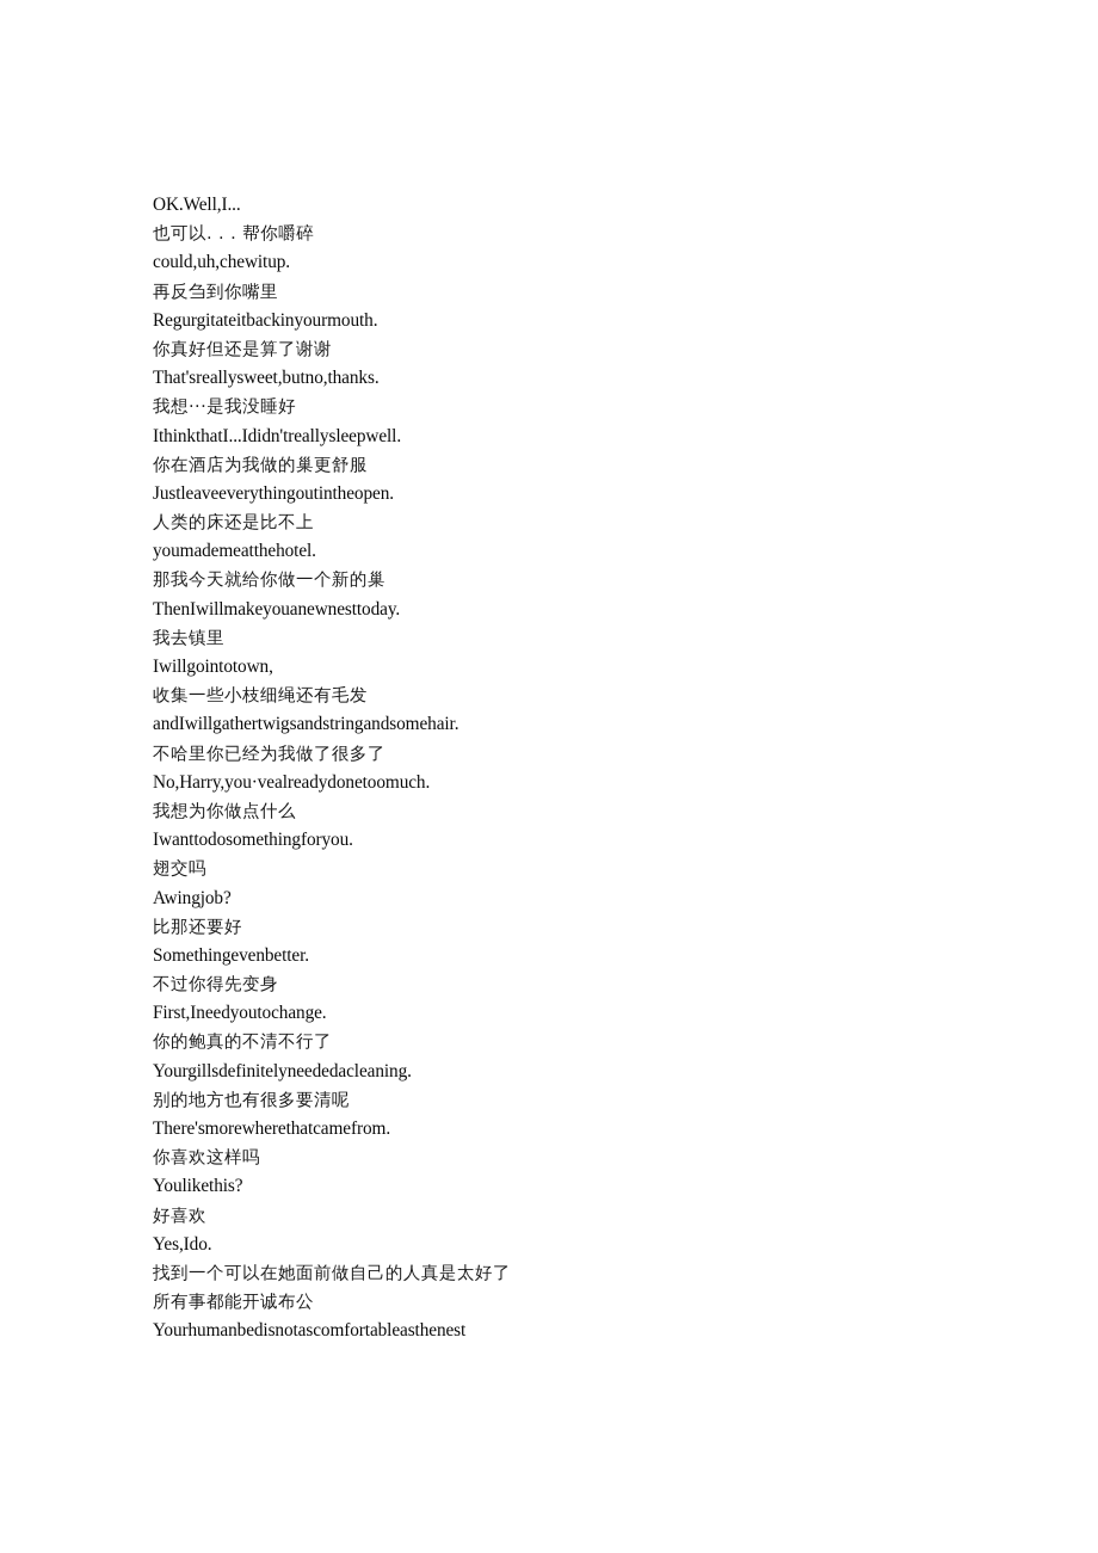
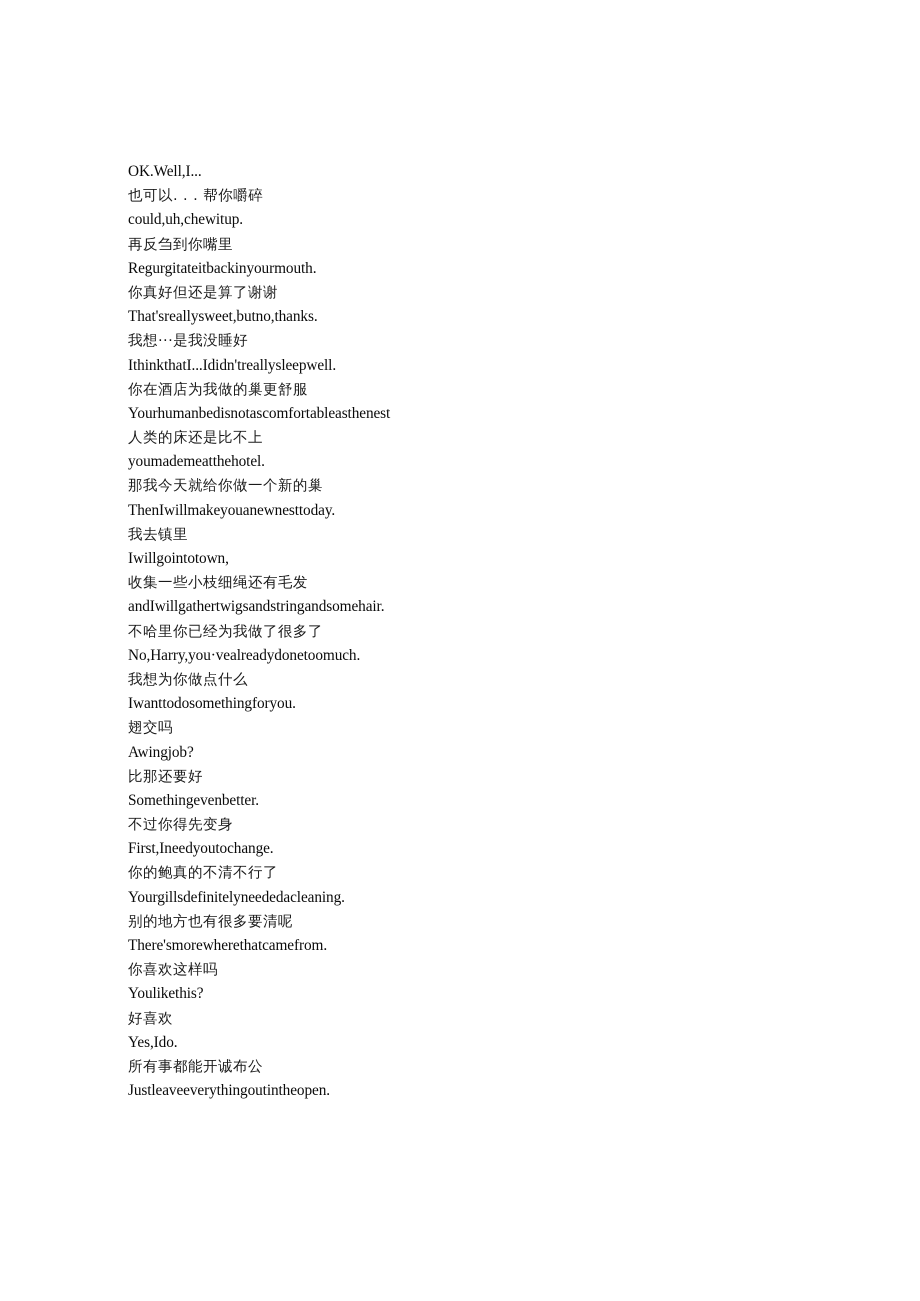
  OK.Well,I...
  也可以. . . 帮你嚼碎
  could,uh,chewitup.
  再反刍到你嘴里
  Regurgitateitbackinyourmouth.
  你真好但还是算了谢谢
  That'sreallysweet,butno,thanks.
  我想···是我没睡好
  IthinkthatI...Ididn'treallysleepwell.
  你在酒店为我做的巢更舒服
- Justleaveeverythingoutintheopen.
+ Yourhumanbedisnotascomfortableasthenest
  人类的床还是比不上
  youmademeatthehotel.
  那我今天就给你做一个新的巢
  ThenIwillmakeyouanewnesttoday.
  我去镇里
  Iwillgointotown,
  收集一些小枝细绳还有毛发
  andIwillgathertwigsandstringandsomehair.
  不哈里你已经为我做了很多了
  No,Harry,you·vealreadydonetoomuch.
  我想为你做点什么
  Iwanttodosomethingforyou.
  翅交吗
  Awingjob?
  比那还要好
  Somethingevenbetter.
  不过你得先变身
  First,Ineedyoutochange.
  你的鲍真的不清不行了
  Yourgillsdefinitelyneededacleaning.
  别的地方也有很多要清呢
  There'smorewherethatcamefrom.
  你喜欢这样吗
  Youlikethis?
  好喜欢
  Yes,Ido.
- 找到一个可以在她面前做自己的人真是太好了
  所有事都能开诚布公
- Yourhumanbedisnotascomfortableasthenest
+ Justleaveeverythingoutintheopen.
